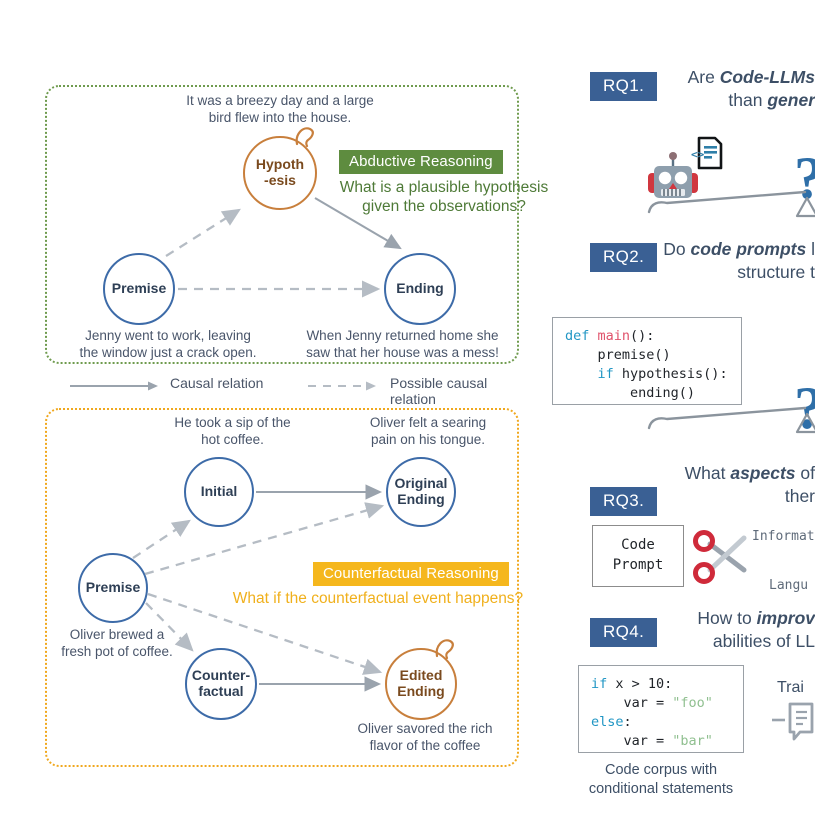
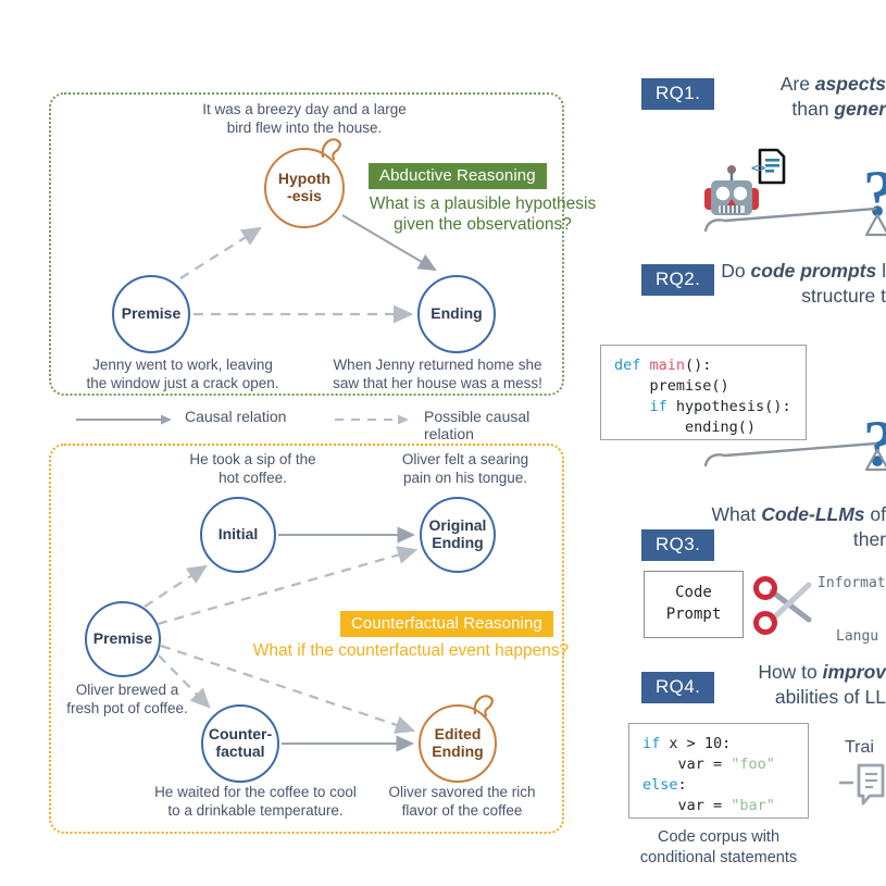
  It was a breezy day and a large
  bird flew into the house.
  Hypoth
  -esis
  Premise
  Ending
  Abductive Reasoning
  What is a plausible hypothesis
  given the observations?
  Jenny went to work, leaving
  the window just a crack open.
  When Jenny returned home she
  saw that her house was a mess!
  Causal relation
  Possible causal relation
  He took a sip of the
  hot coffee.
  Oliver felt a searing
  pain on his tongue.
  Initial
  Original
  Ending
  Premise
  Counter-
  factual
  Edited
  Ending
  Counterfactual Reasoning
  What if the counterfactual event happens?
  Oliver brewed a
  fresh pot of coffee.
+ He waited for the coffee to cool
+ to a drinkable temperature.
  Oliver savored the rich
  flavor of the coffee
  RQ1.
- Are Code-LLMs
+ Are aspects
  than gener
  <>
  ?
  RQ2.
  Do code prompts l
  structure t
  def main():
  premise()
  if hypothesis():
  ending()
  ?
  RQ3.
- What aspects of
+ What Code-LLMs of
  ther
  Code
  Prompt
  Informat
  Langu
  RQ4.
  How to improv
  abilities of LL
  if x > 10:
  var = "foo" else:
  var = "bar"
  Code corpus with
  conditional statements
  Trai
